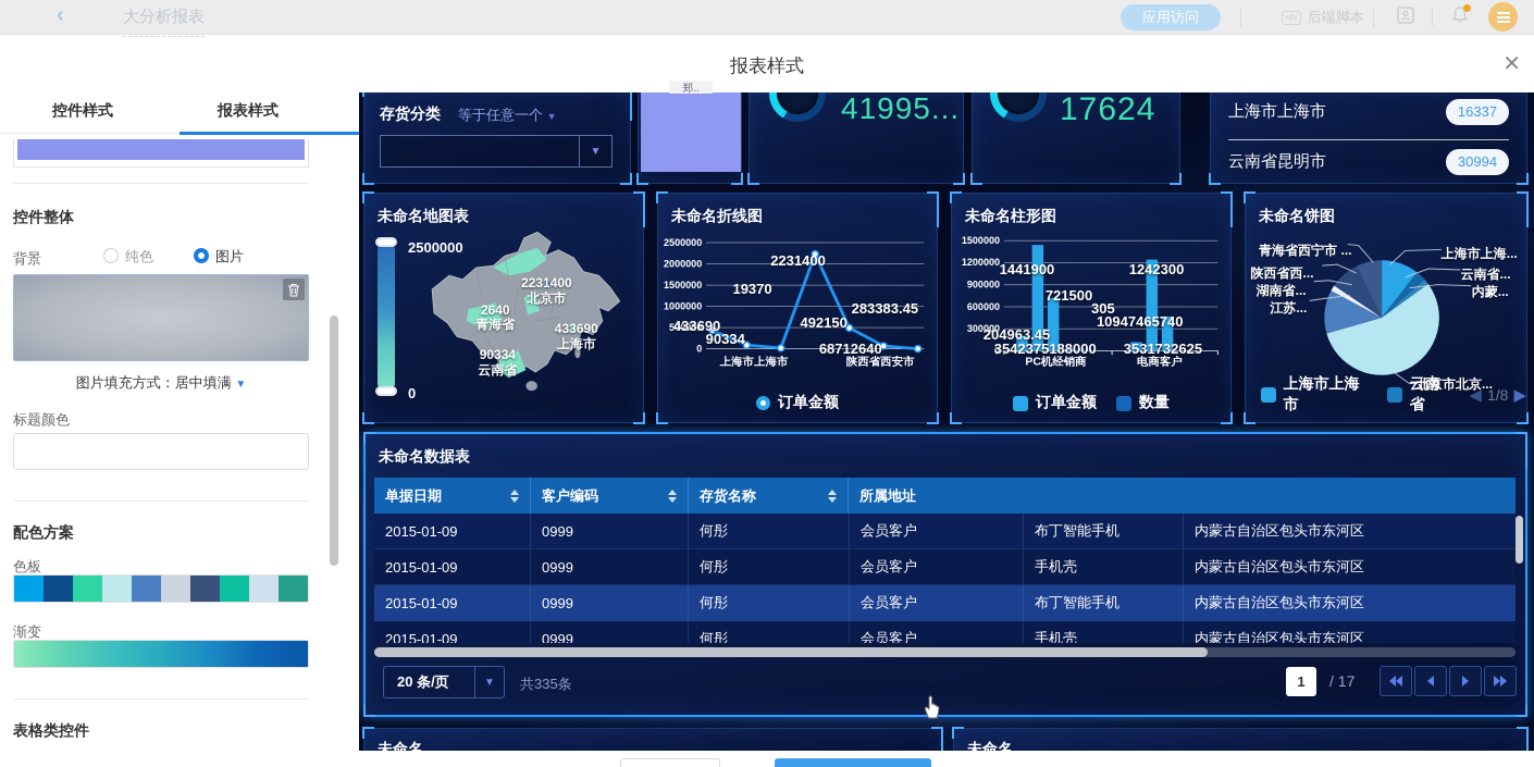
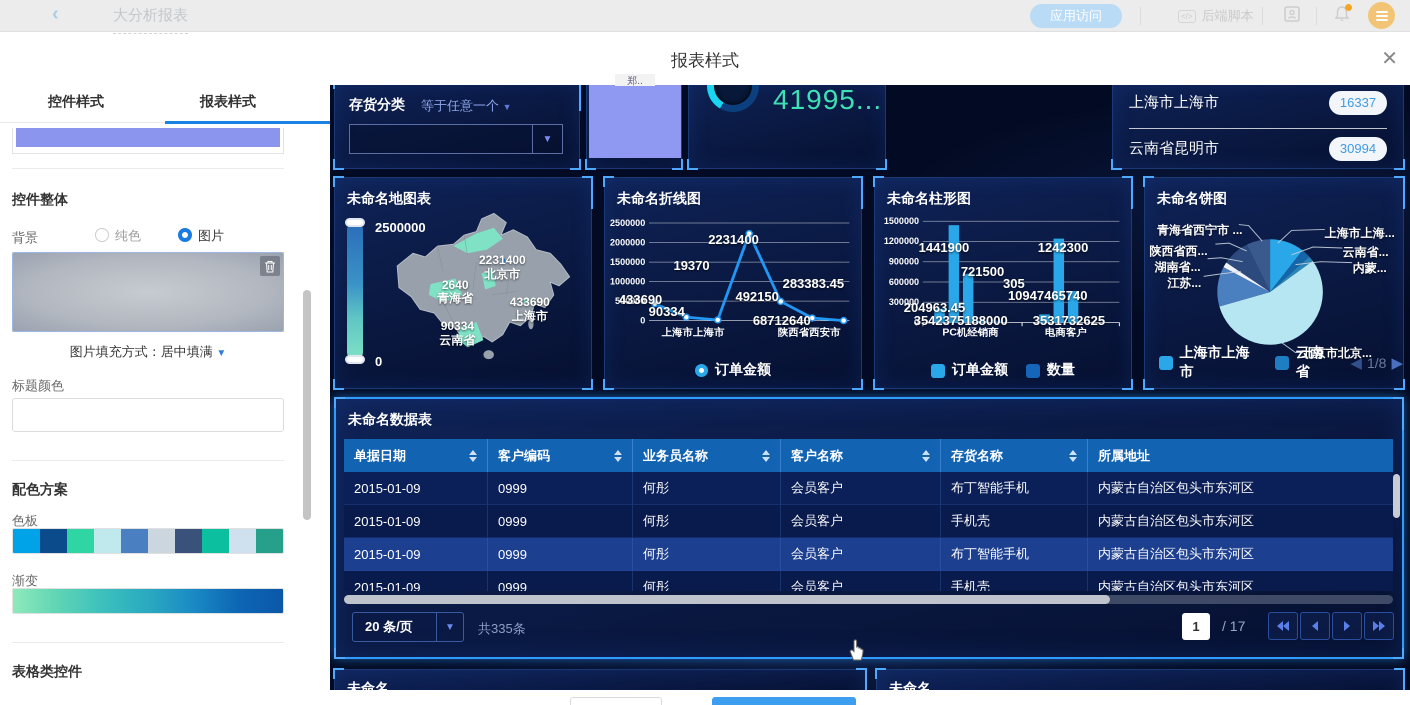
  ‹
  大分析报表
  应用访问
  </>
  后端脚本
  报表样式
  ✕
  控件样式
  报表样式
  控件整体
  背景
  纯色
  图片
  图片填充方式：居中填满 ▼
  标题颜色
  配色方案
  色板
  渐变
  表格类控件
  存货分类
  等于任意一个 ▼
  ▼
  41995...
- 17624
  上海市上海市
  16337
  云南省昆明市
  30994
  未命名地图表
  2500000
  0
  2231400
  北京市
  2640
  青海省
  433690
  上海市
  90334
  云南省
  未命名折线图
  2500000
  2000000
  1500000
  1000000
  500000
  0
  上海市上海市
  陕西省西安市
  2231400
  19370
  283383.45
  433690
  492150
  90334
  68712640
  订单金额
  未命名柱形图
  1500000
  1200000
  900000
  600000
  300000
  0
  PC机经销商
  电商客户
  1441900
  1242300
  721500
  305
  10947465740
  204963.45
  3542375188000
  3531732625
  订单金额
  数量
  未命名饼图
  青海省西宁市 ...
  陕西省西...
  湖南省...
  江苏...
  上海市上海...
  云南省...
  内蒙...
  北京市北京...
  上海市上海市
  云南省
  ◀
  1/8
  ▶
  未命名数据表
  单据日期
  客户编码
+ 业务员名称
+ 客户名称
  存货名称
  所属地址
  2015-01-09
  0999
  何彤
  会员客户
  布丁智能手机
  内蒙古自治区包头市东河区
  2015-01-09
  0999
  何彤
  会员客户
  手机壳
  内蒙古自治区包头市东河区
  2015-01-09
  0999
  何彤
  会员客户
  布丁智能手机
  内蒙古自治区包头市东河区
  2015-01-09
  0999
  何彤
  会员客户
  手机壳
  内蒙古自治区包头市东河区
  20 条/页
  ▼
  共335条
  1
  / 17
  未命名
  未命名
  郑..
